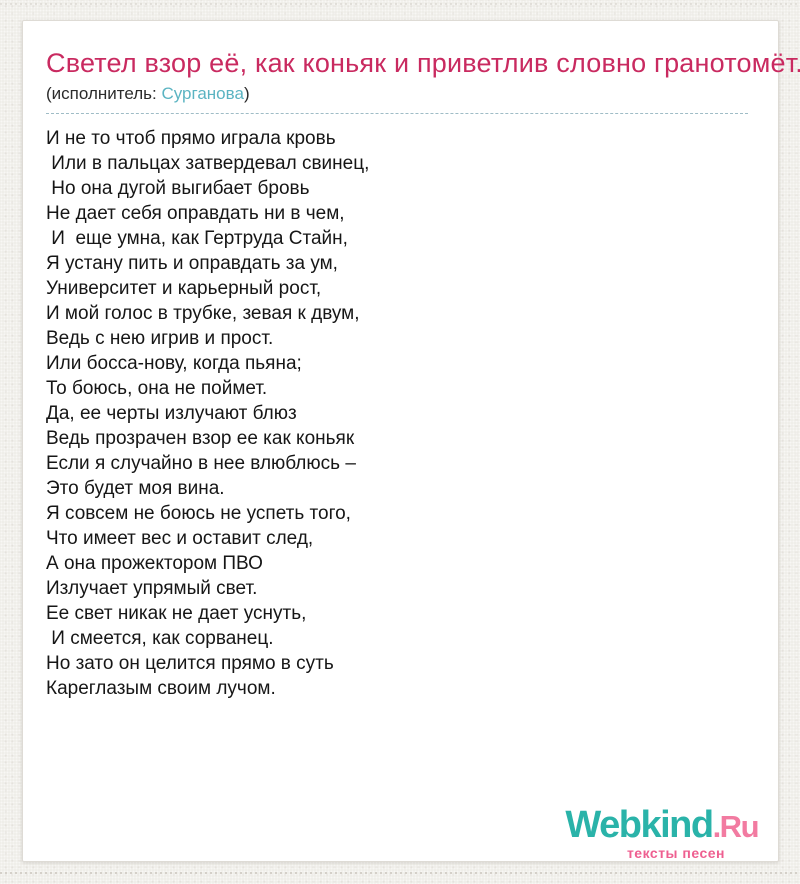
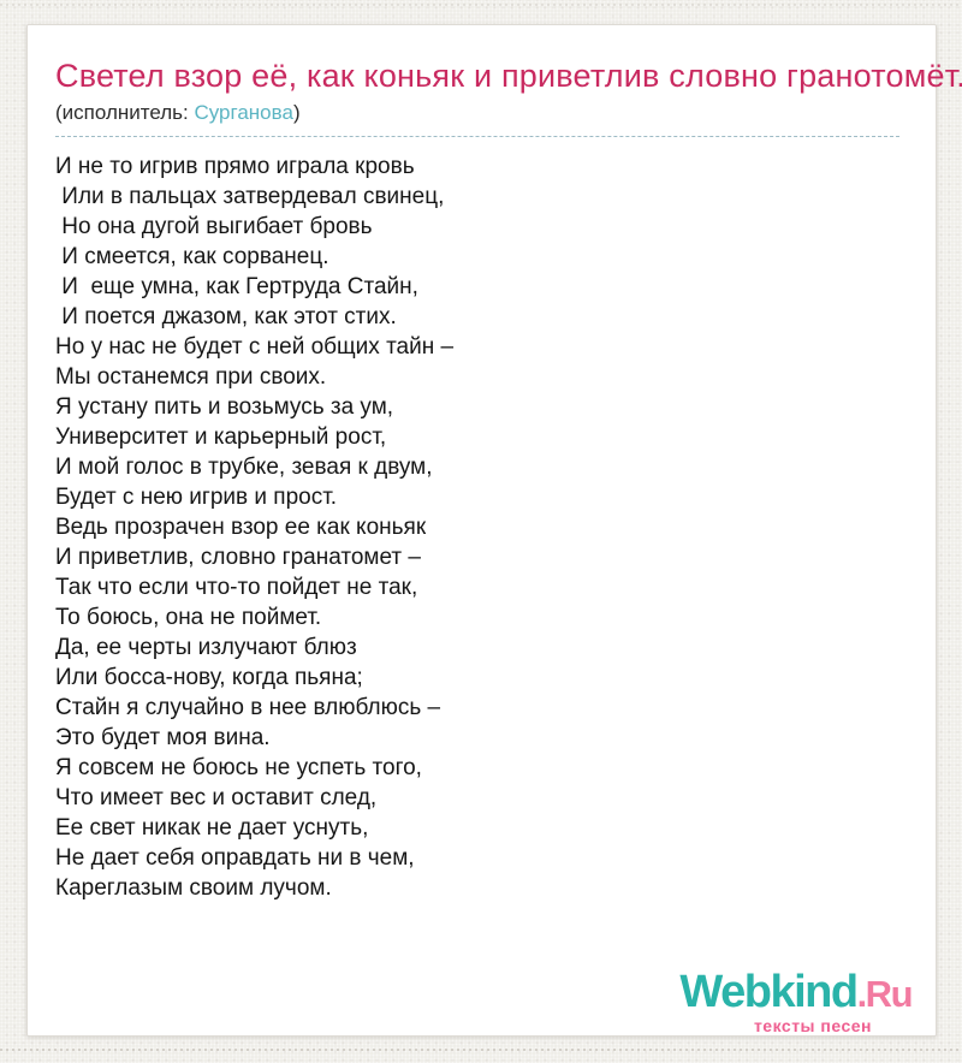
  Светел взор её, как коньяк и приветлив словно гранотомёт.
  (исполнитель: Сурганова)
- И не то чтоб прямо играла кровь
+ И не то игрив прямо играла кровь
  Или в пальцах затвердевал свинец,
  Но она дугой выгибает бровь
- Не дает себя оправдать ни в чем,
+ И смеется, как сорванец.
  И еще умна, как Гертруда Стайн,
+ И поется джазом, как этот стих.
+ Но у нас не будет с ней общих тайн –
+ Мы останемся при своих.
- Я устану пить и оправдать за ум,
+ Я устану пить и возьмусь за ум,
  Университет и карьерный рост,
  И мой голос в трубке, зевая к двум,
- Ведь с нею игрив и прост.
+ Будет с нею игрив и прост.
- Или босса-нову, когда пьяна;
+ Ведь прозрачен взор ее как коньяк
+ И приветлив, словно гранатомет –
+ Так что если что-то пойдет не так,
  То боюсь, она не поймет.
  Да, ее черты излучают блюз
- Ведь прозрачен взор ее как коньяк
+ Или босса-нову, когда пьяна;
- Если я случайно в нее влюблюсь –
+ Стайн я случайно в нее влюблюсь –
  Это будет моя вина.
  Я совсем не боюсь не успеть того,
  Что имеет вес и оставит след,
- А она прожектором ПВО
- Излучает упрямый свет.
  Ее свет никак не дает уснуть,
- И смеется, как сорванец.
+ Не дает себя оправдать ни в чем,
- Но зато он целится прямо в суть
  Кареглазым своим лучом.
  Webkind.Ru
  тексты песен
